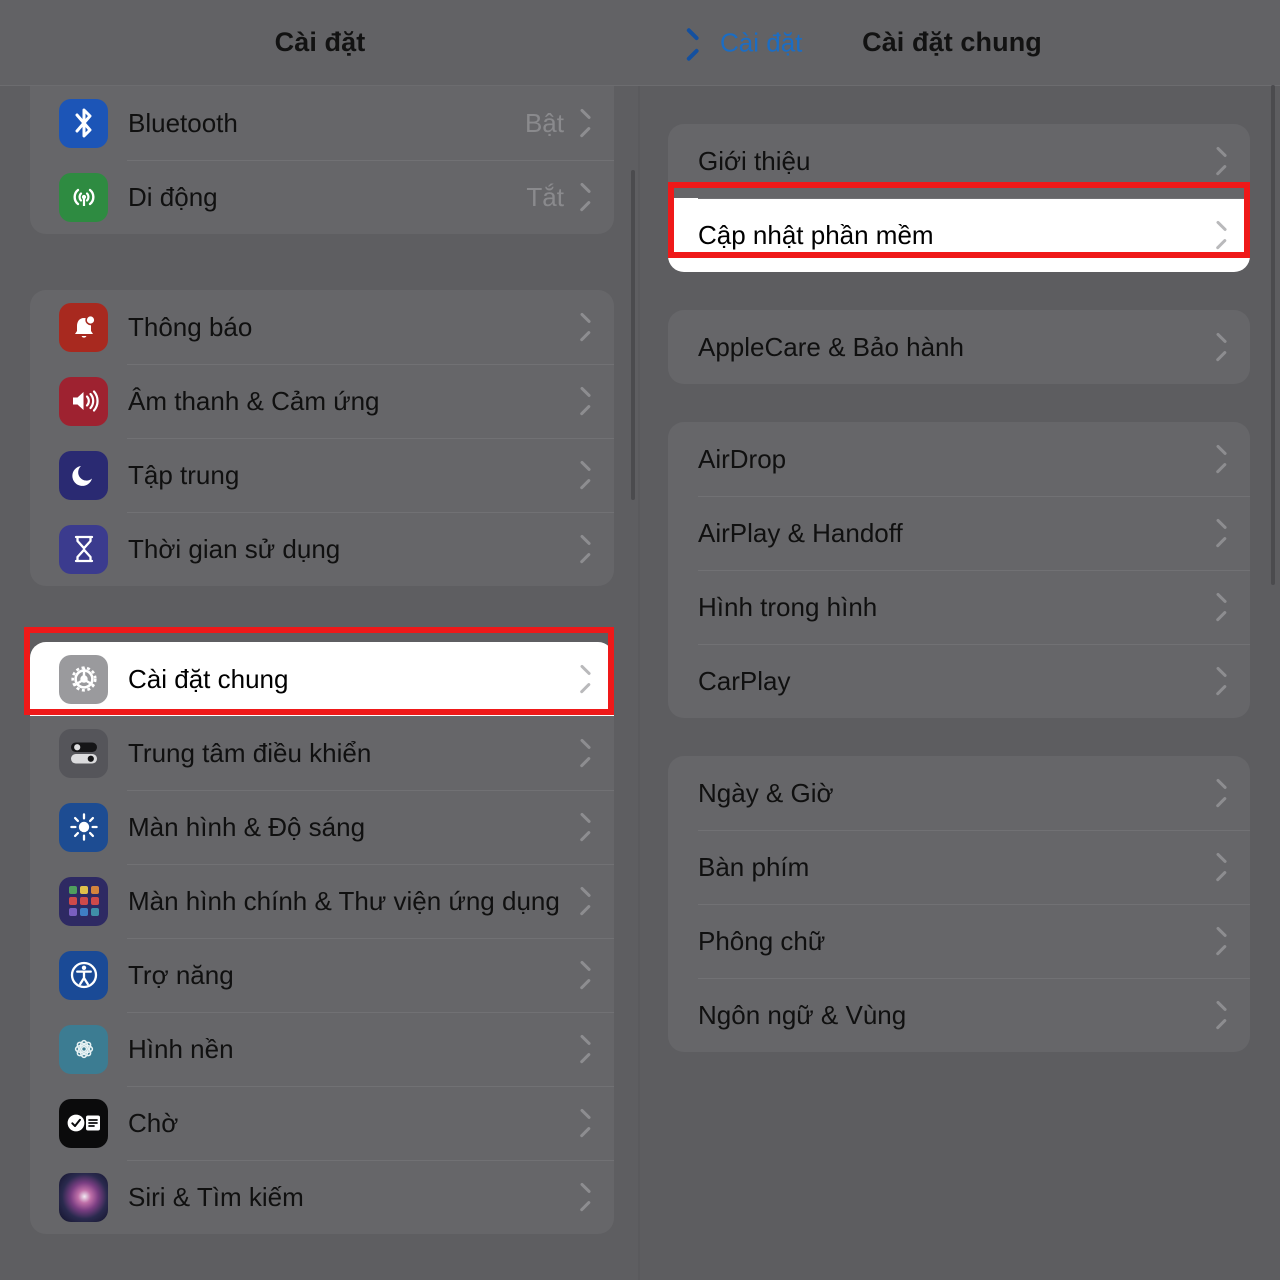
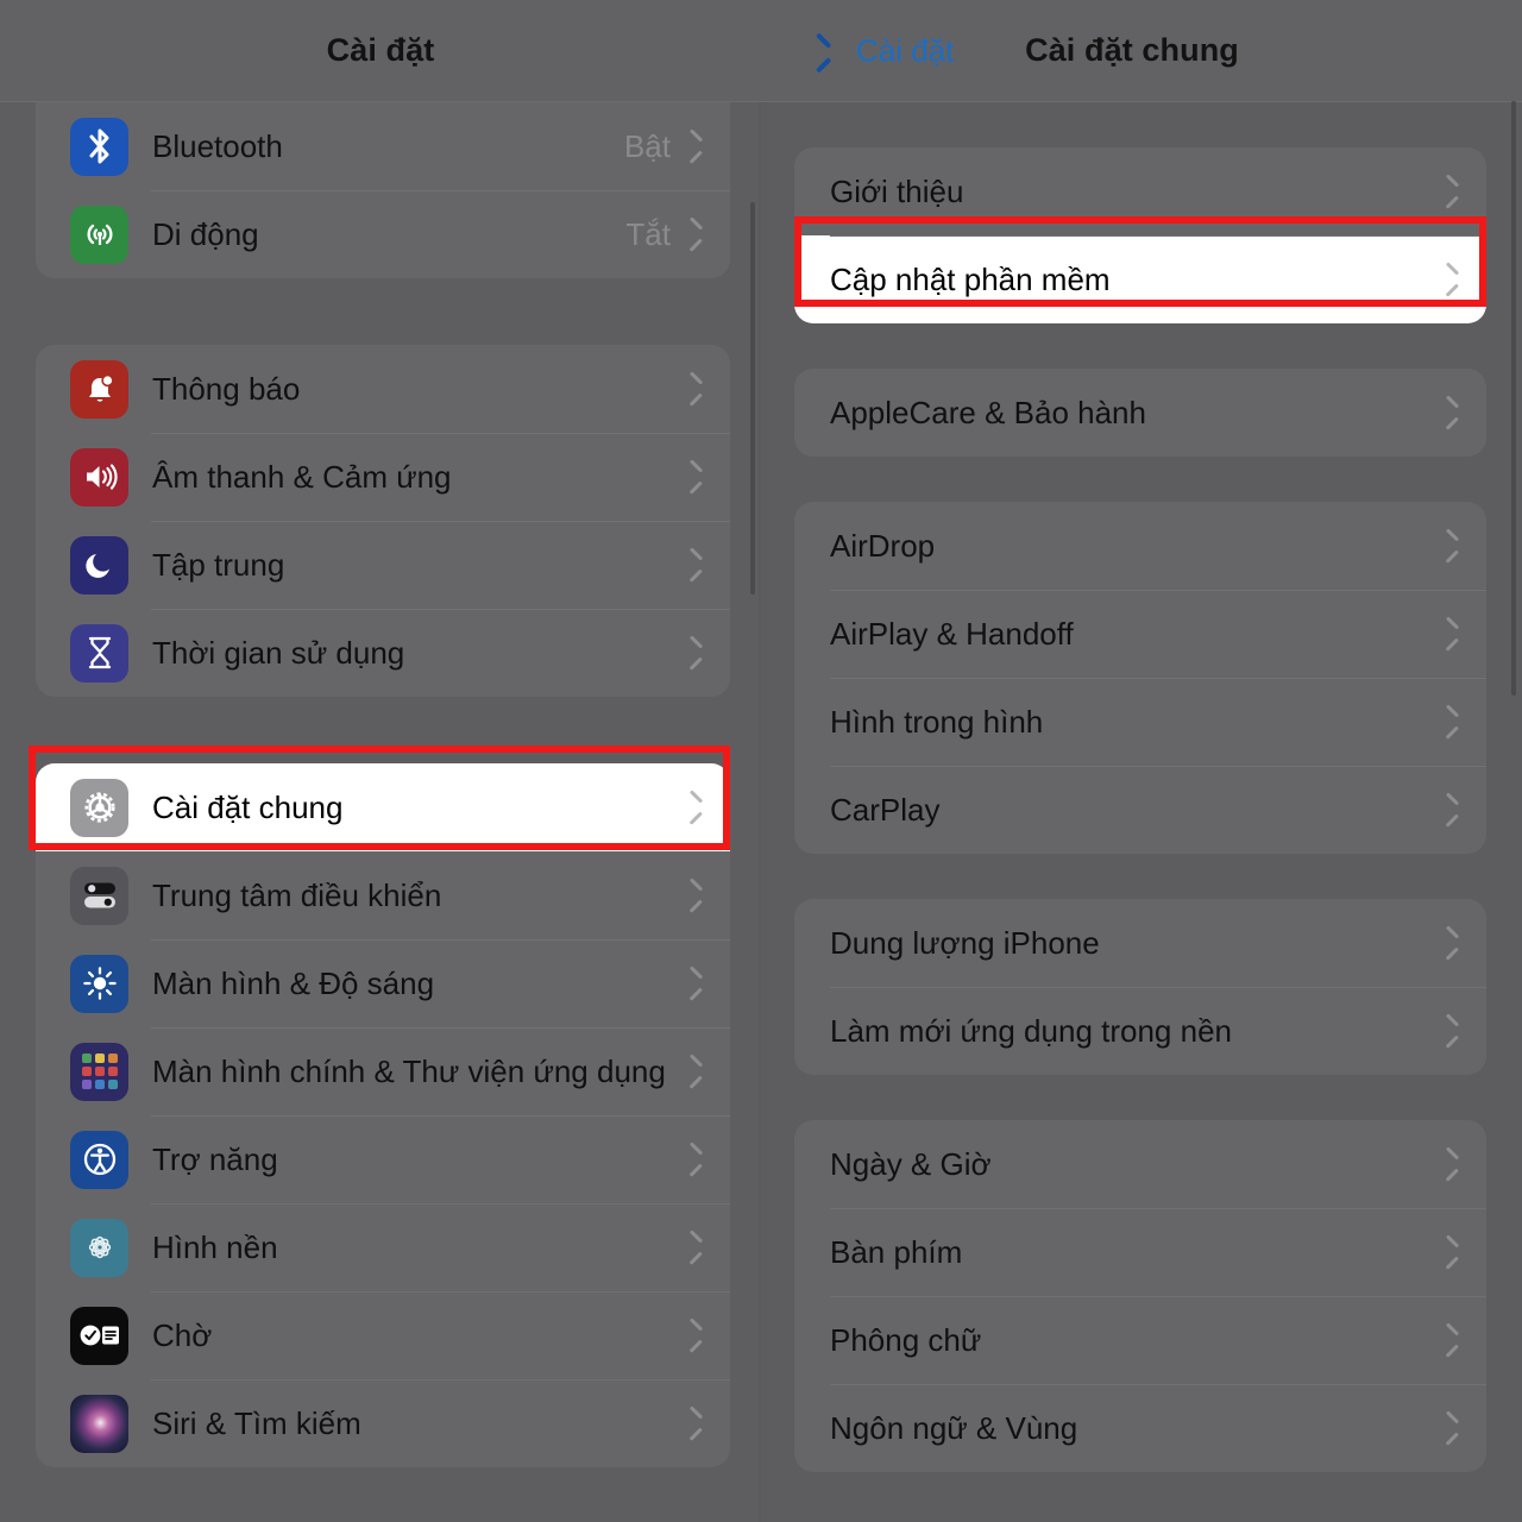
  Cài đặt
  Bluetooth
  Bật
  Di động
  Tắt
  Thông báo
  Âm thanh & Cảm ứng
  Tập trung
  Thời gian sử dụng
  Cài đặt chung
  Trung tâm điều khiển
  Màn hình & Độ sáng
  Màn hình chính & Thư viện ứng dụng
  Trợ năng
  Hình nền
  Chờ
  Siri & Tìm kiếm
  Cài đặt
  Cài đặt chung
  Giới thiệu
  Cập nhật phần mềm
  AppleCare & Bảo hành
  AirDrop
  AirPlay & Handoff
  Hình trong hình
  CarPlay
+ Dung lượng iPhone
+ Làm mới ứng dụng trong nền
  Ngày & Giờ
  Bàn phím
  Phông chữ
  Ngôn ngữ & Vùng
